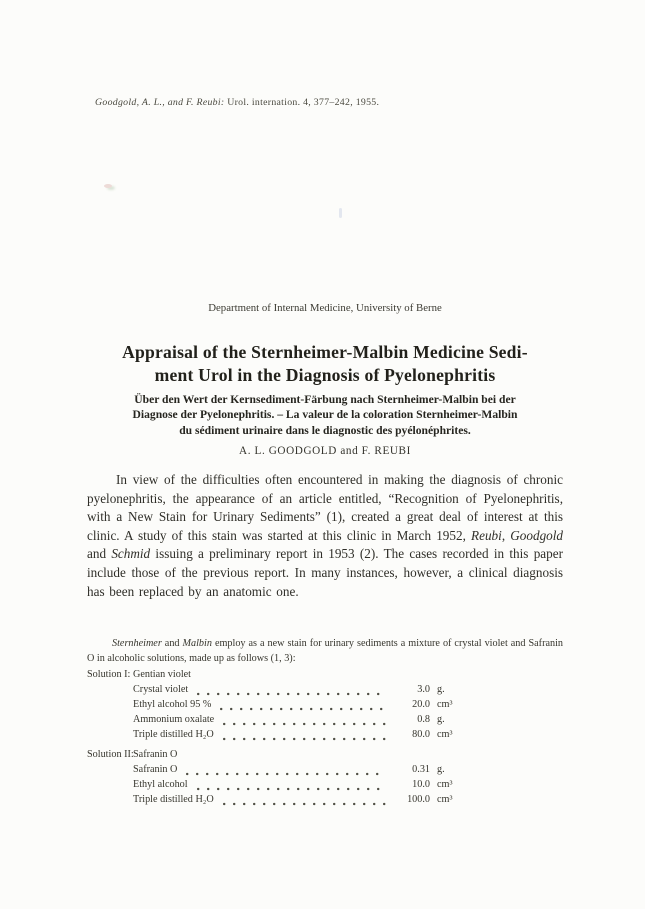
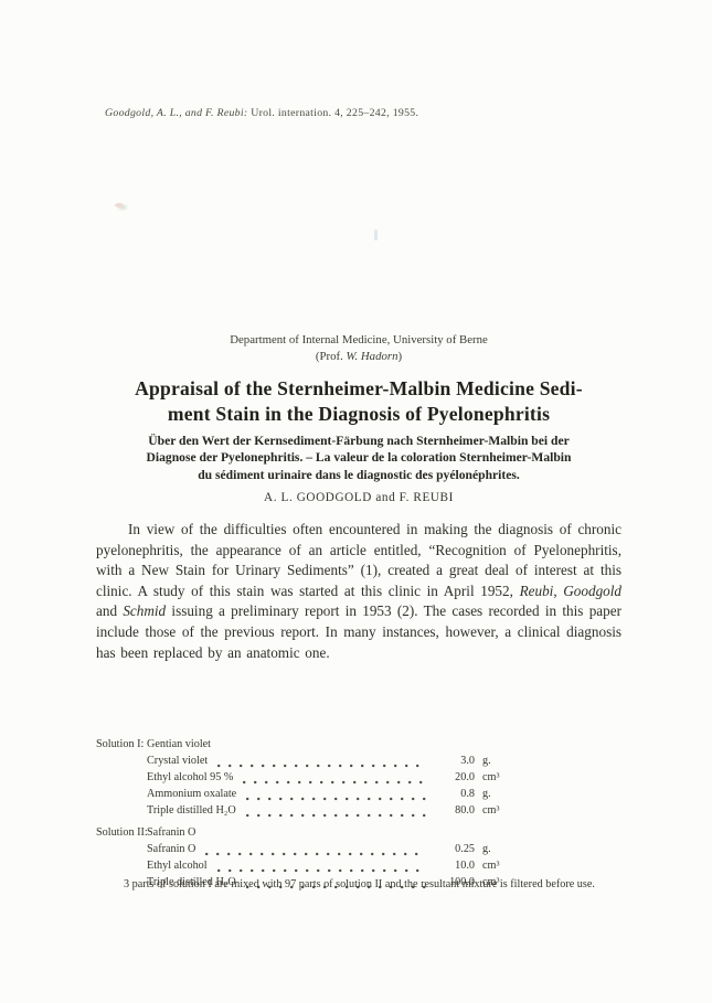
- Goodgold, A. L., and F. Reubi: Urol. internation. 4, 377–242, 1955.
+ Goodgold, A. L., and F. Reubi: Urol. internation. 4, 225–242, 1955.
  Department of Internal Medicine, University of Berne
+ (Prof. W. Hadorn)
  Appraisal of the Sternheimer-Malbin Medicine Sedi-
- ment Urol in the Diagnosis of Pyelonephritis
+ ment Stain in the Diagnosis of Pyelonephritis
  Über den Wert der Kernsediment-Färbung nach Sternheimer-Malbin bei der
  Diagnose der Pyelonephritis. – La valeur de la coloration Sternheimer-Malbin
  du sédiment urinaire dans le diagnostic des pyélonéphrites.
  A. L. GOODGOLD and F. REUBI
- In view of the difficulties often encountered in making the diagnosis of chronic pyelonephritis, the appearance of an article entitled, “Recognition of Pyelonephritis, with a New Stain for Urinary Sediments” (1), created a great deal of interest at this clinic. A study of this stain was started at this clinic in March 1952, Reubi, Goodgold and Schmid issuing a preliminary report in 1953 (2). The cases recorded in this paper include those of the previous report. In many instances, however, a clinical diagnosis has been replaced by an anatomic one.
+ In view of the difficulties often encountered in making the diagnosis of chronic pyelonephritis, the appearance of an article entitled, “Recognition of Pyelonephritis, with a New Stain for Urinary Sediments” (1), created a great deal of interest at this clinic. A study of this stain was started at this clinic in April 1952, Reubi, Goodgold and Schmid issuing a preliminary report in 1953 (2). The cases recorded in this paper include those of the previous report. In many instances, however, a clinical diagnosis has been replaced by an anatomic one.
- Sternheimer and Malbin employ as a new stain for urinary sediments a mixture of crystal violet and Safranin O in alcoholic solutions, made up as follows (1, 3):
  Solution I:
  Gentian violet
  Crystal violet
  3.0
  g.
  Ethyl alcohol 95 %
  20.0
  cm³
  Ammonium oxalate
  0.8
  g.
  Triple distilled H₂O
  80.0
  cm³
  Solution II:
  Safranin O
  Safranin O
- 0.31
+ 0.25
  g.
  Ethyl alcohol
  10.0
  cm³
  Triple distilled H₂O
  100.0
  cm³
+ 3 parts of solution I are mixed with 97 parts of solution II and the resultant mixture is filtered before use.
